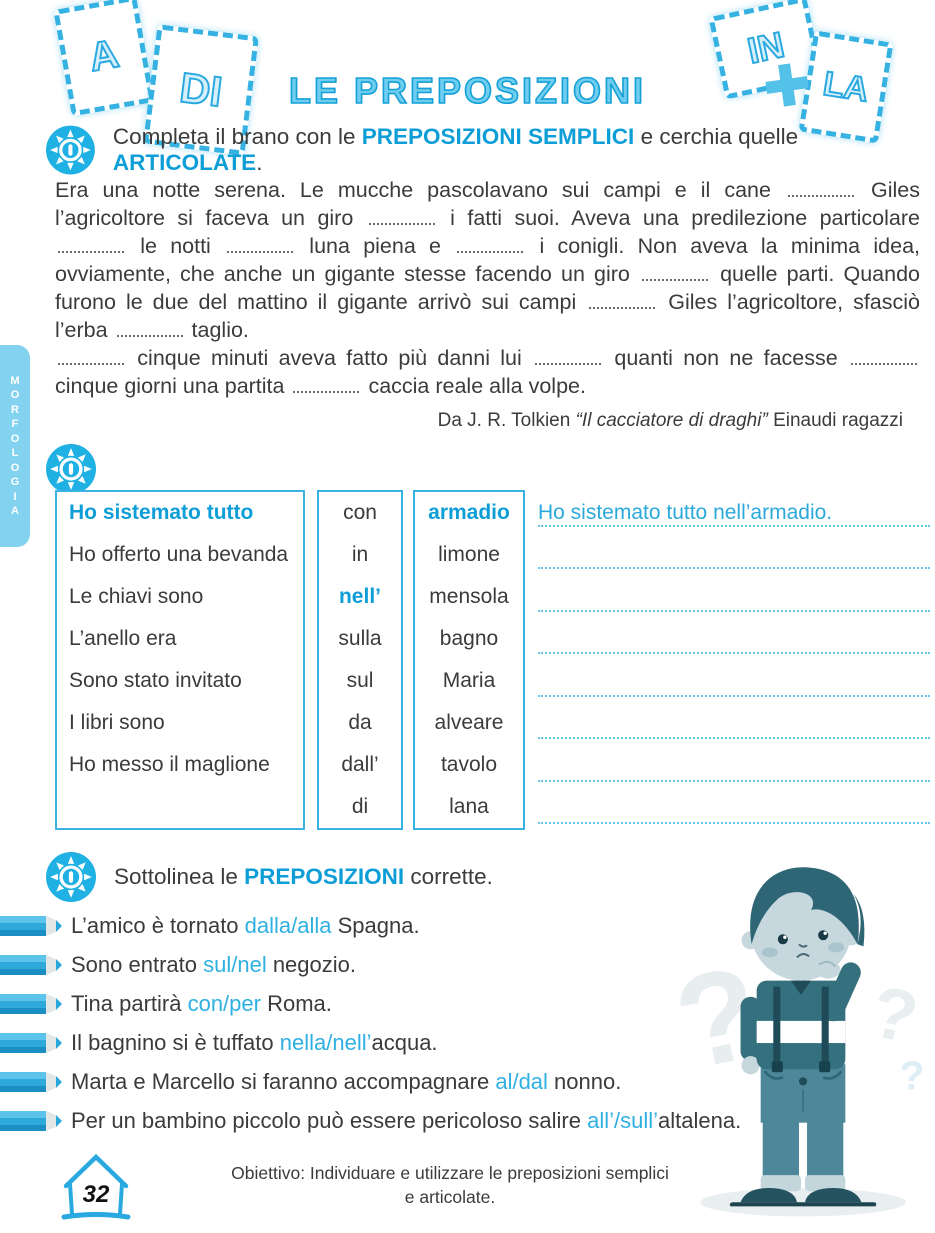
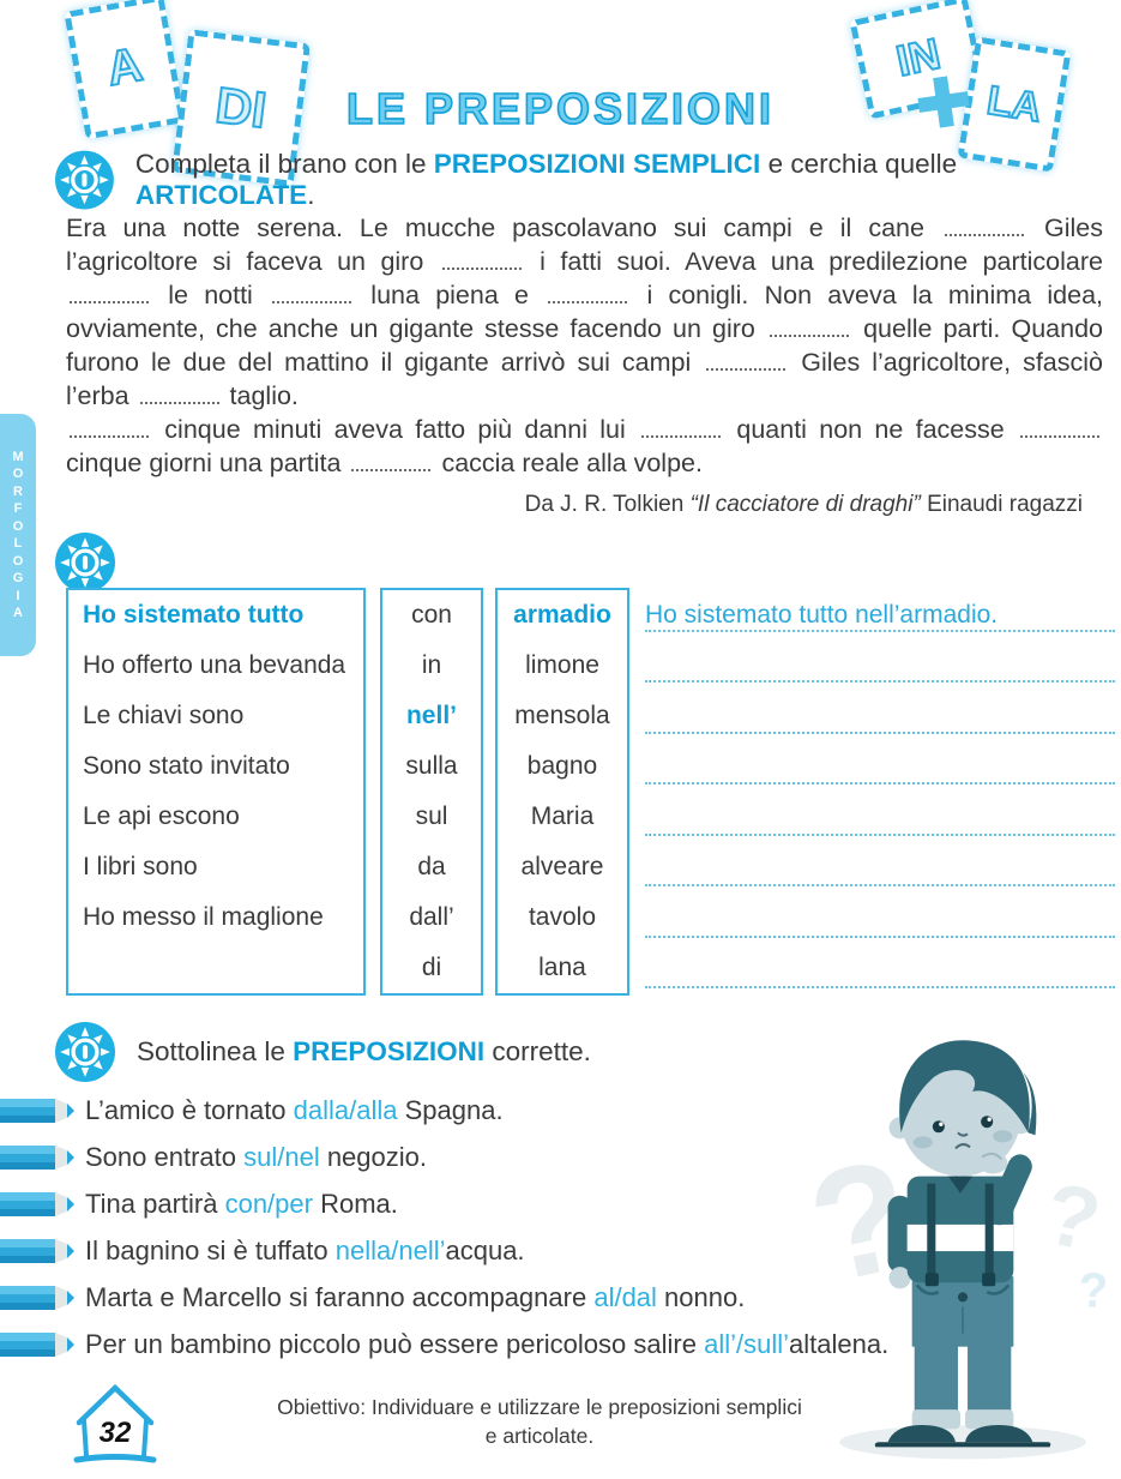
  LE PREPOSIZIONI
  Completa il brano con le PREPOSIZIONI SEMPLICI e cerchia quelle ARTICOLATE.
  Era una notte serena. Le mucche pascolavano sui campi e il cane Giles l’agricoltore si faceva un giro i fatti suoi. Aveva una predilezione particolare le notti luna piena e i conigli. Non aveva la minima idea, ovviamente, che anche un gigante stesse facendo un giro quelle parti. Quando furono le due del mattino il gigante arrivò sui campi Giles l’agricoltore, sfasciò l’erba taglio.
  cinque minuti aveva fatto più danni lui quanti non ne facesse cinque giorni una partita caccia reale alla volpe.
  Da J. R. Tolkien “Il cacciatore di draghi” Einaudi ragazzi
  M
  O
  R
  F
  O
  L
  O
  G
  I
  A
  Ho sistemato tutto
  Ho offerto una bevanda
  Le chiavi sono
- L’anello era
  Sono stato invitato
+ Le api escono
  I libri sono
  Ho messo il maglione
  con
  in
  nell’
  sulla
  sul
  da
  dall’
  di
  armadio
  limone
  mensola
  bagno
  Maria
  alveare
  tavolo
  lana
  Ho sistemato tutto nell’armadio.
  Sottolinea le PREPOSIZIONI corrette.
  L’amico è tornato dalla/alla Spagna.
  Sono entrato sul/nel negozio.
  Tina partirà con/per Roma.
  Il bagnino si è tuffato nella/nell’acqua.
  Marta e Marcello si faranno accompagnare al/dal nonno.
  Per un bambino piccolo può essere pericoloso salire all’/sull’altalena.
  ?
  32
  Obiettivo: Individuare e utilizzare le preposizioni semplici e articolate.
